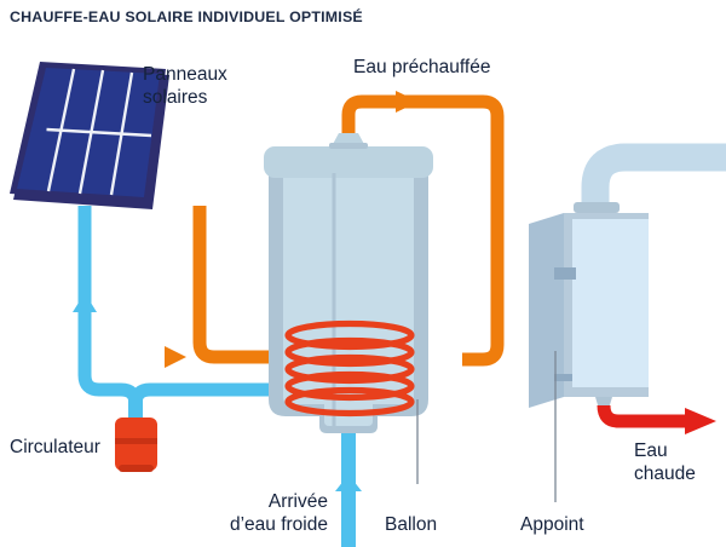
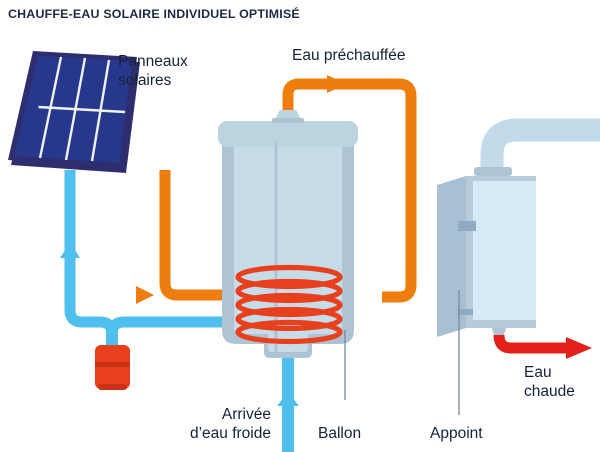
  CHAUFFE-EAU SOLAIRE INDIVIDUEL OPTIMISÉ
- Circulateur
  Eau préchauffée
  Ballon
  Arrivée
  d’eau froide
  Appoint
  Eau
  chaude
  Panneaux
  solaires
